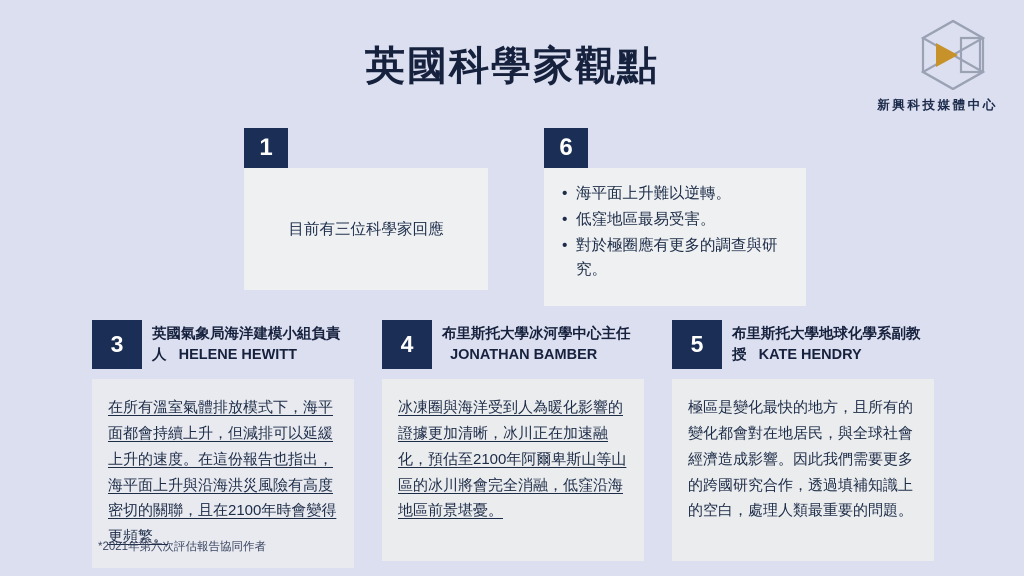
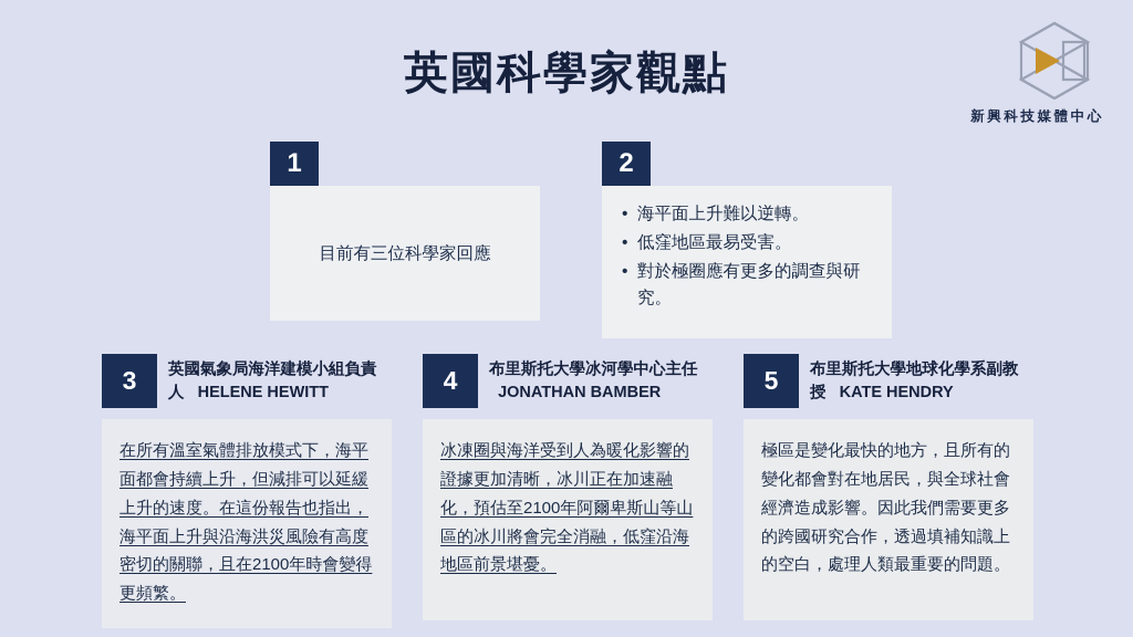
  新興科技媒體中心
  英國科學家觀點
  1
  目前有三位科學家回應
- 6
+ 2
  海平面上升難以逆轉。
  低窪地區最易受害。
  對於極圈應有更多的調查與研究。
  3
  英國氣象局海洋建模小組負責人 HELENE HEWITT
  在所有溫室氣體排放模式下，海平面都會持續上升，但減排可以延緩上升的速度。在這份報告也指出，海平面上升與沿海洪災風險有高度密切的關聯，且在2100年時會變得更頻繁。
  4
  布里斯托大學冰河學中心主任 JONATHAN BAMBER
  冰凍圈與海洋受到人為暖化影響的證據更加清晰，冰川正在加速融化，預估至2100年阿爾卑斯山等山區的冰川將會完全消融，低窪沿海地區前景堪憂。
  5
  布里斯托大學地球化學系副教授 KATE HENDRY
  極區是變化最快的地方，且所有的變化都會對在地居民，與全球社會經濟造成影響。因此我們需要更多的跨國研究合作，透過填補知識上的空白，處理人類最重要的問題。
- *2021年第六次評估報告協同作者
